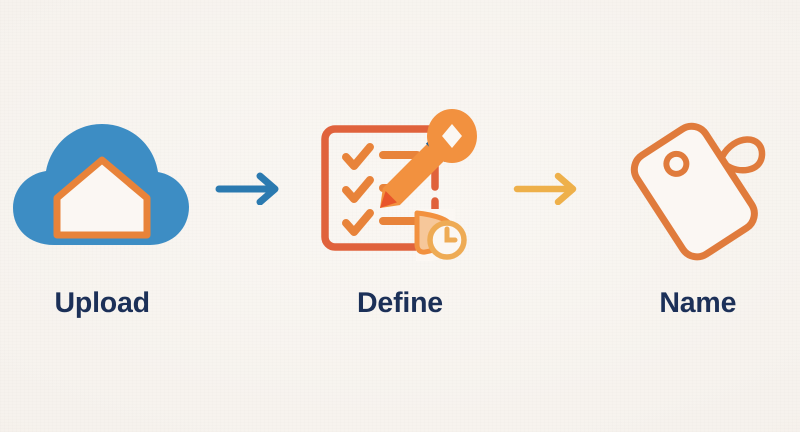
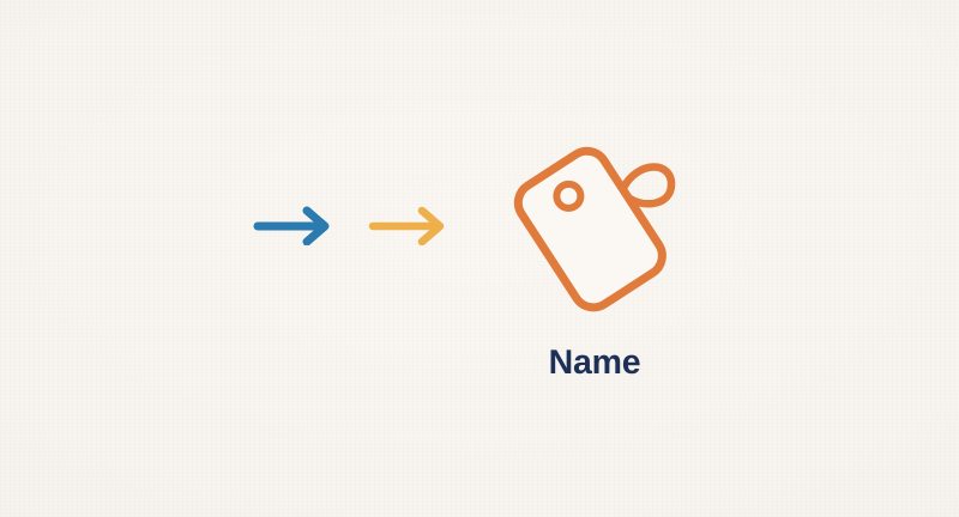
- Upload
- Define
  Name
